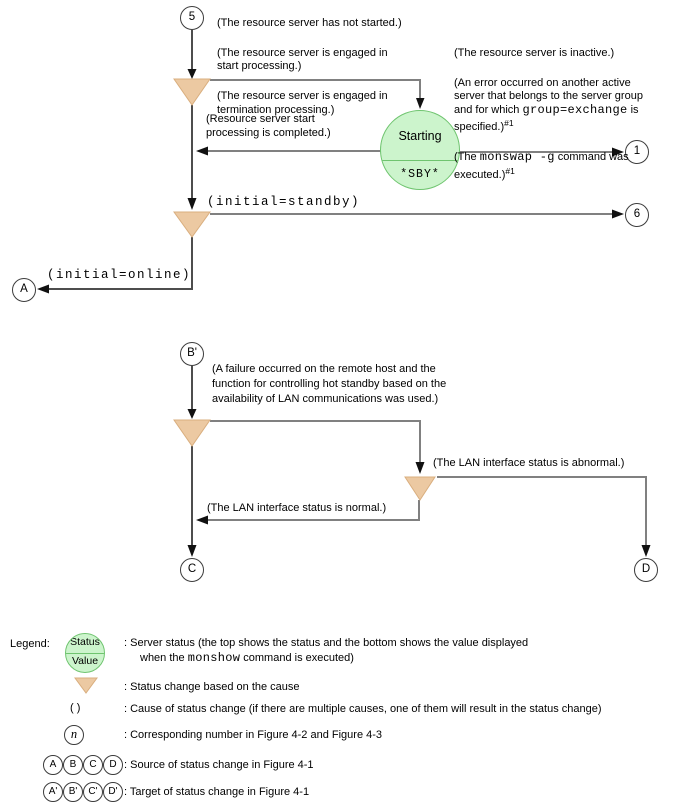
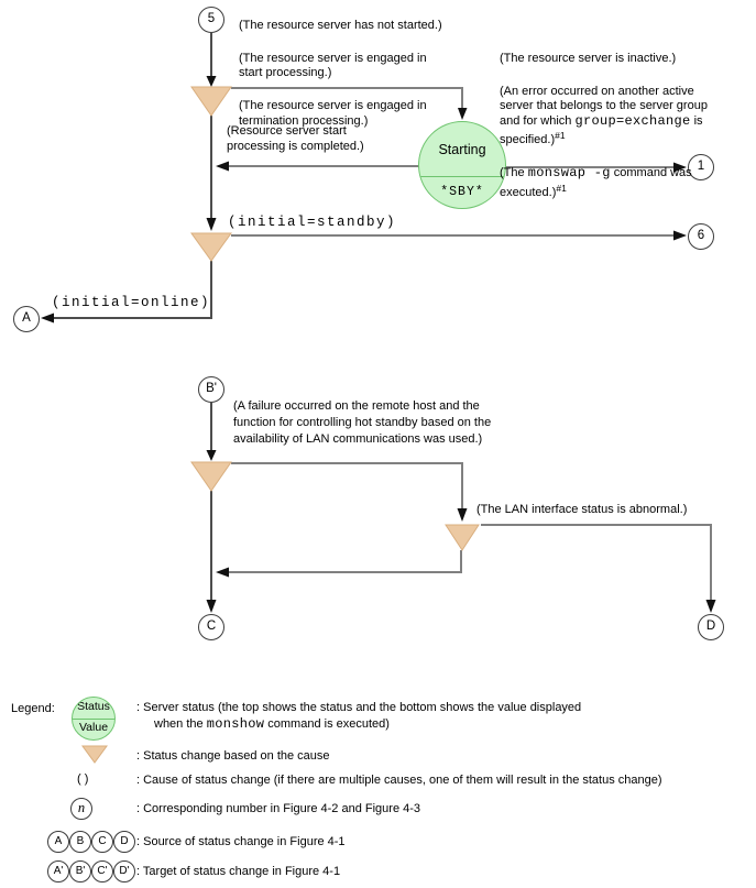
  5
  1
  6
  A
  Starting
  *SBY*
  (The resource server has not started.)
  (The resource server is engaged in
  start processing.)
  (The resource server is engaged in
  termination processing.)
  (The resource server is inactive.)
  (An error occurred on another active
  server that belongs to the server group
  and for which group=exchange is
  specified.)#1
  (The monswap -g command was
  executed.)#1
  (Resource server start
  processing is completed.)
  (initial=standby)
  (initial=online)
  B'
  C
  D
  (A failure occurred on the remote host and the
  function for controlling hot standby based on the
  availability of LAN communications was used.)
  (The LAN interface status is abnormal.)
- (The LAN interface status is normal.)
  Legend:
  Status
  Value
  : Server status (the top shows the status and the bottom shows the value displayed
  when the monshow command is executed)
  : Status change based on the cause
  ( )
  : Cause of status change (if there are multiple causes, one of them will result in the status change)
  n
  : Corresponding number in Figure 4-2 and Figure 4-3
  A
  B
  C
  D
  : Source of status change in Figure 4-1
  A'
  B'
  C'
  D'
  : Target of status change in Figure 4-1
